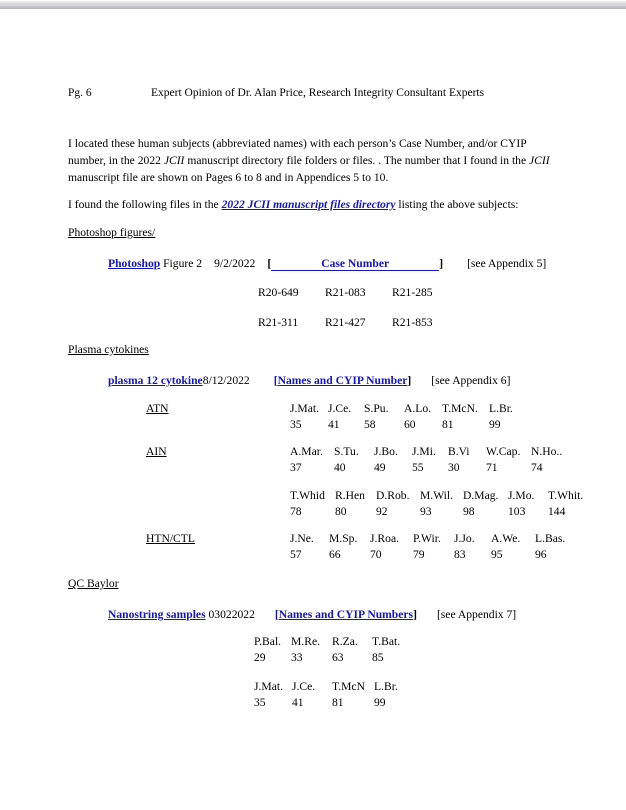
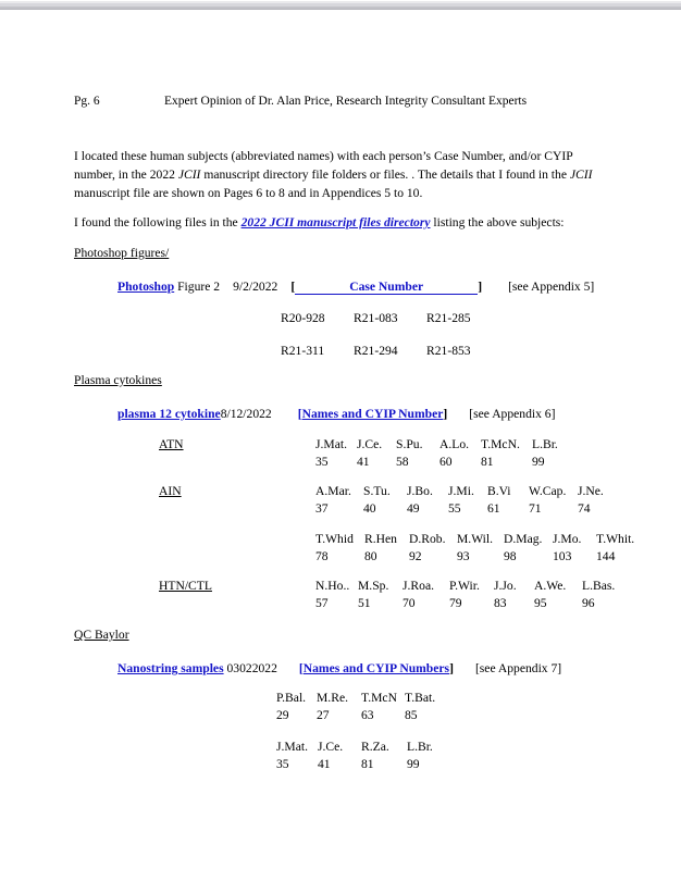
  Pg. 6 Expert Opinion of Dr. Alan Price, Research Integrity Consultant Experts
- I located these human subjects (abbreviated names) with each person’s Case Number, and/or CYIP number, in the 2022 JCII manuscript directory file folders or files. . The number that I found in the JCII manuscript file are shown on Pages 6 to 8 and in Appendices 5 to 10.
+ I located these human subjects (abbreviated names) with each person’s Case Number, and/or CYIP number, in the 2022 JCII manuscript directory file folders or files. . The details that I found in the JCII manuscript file are shown on Pages 6 to 8 and in Appendices 5 to 10.
  I found the following files in the 2022 JCII manuscript files directory listing the above subjects:
  Photoshop figures/
  Photoshop Figure 2 9/2/2022 [ Case Number ] [see Appendix 5]
- R20-649 R21-083 R21-285
+ R20-928 R21-083 R21-285
- R21-311 R21-427 R21-853
+ R21-311 R21-294 R21-853
  Plasma cytokines
  plasma 12 cytokine8/12/2022 [Names and CYIP Number] [see Appendix 6]
  ATN
  J.Mat. J.Ce. S.Pu. A.Lo. T.McN. L.Br.
  35 41 58 60 81 99
  AIN
- A.Mar. S.Tu. J.Bo. J.Mi. B.Vi W.Cap. N.Ho..
+ A.Mar. S.Tu. J.Bo. J.Mi. B.Vi W.Cap. J.Ne.
- 37 40 49 55 30 71 74
+ 37 40 49 55 61 71 74
  T.Whid R.Hen D.Rob. M.Wil. D.Mag. J.Mo. T.Whit.
  78 80 92 93 98 103 144
  HTN/CTL
- J.Ne. M.Sp. J.Roa. P.Wir. J.Jo. A.We. L.Bas.
+ N.Ho.. M.Sp. J.Roa. P.Wir. J.Jo. A.We. L.Bas.
- 57 66 70 79 83 95 96
+ 57 51 70 79 83 95 96
  QC Baylor
  Nanostring samples 03022022 [Names and CYIP Numbers] [see Appendix 7]
- P.Bal. M.Re. R.Za. T.Bat.
+ P.Bal. M.Re. T.McN T.Bat.
- 29 33 63 85
+ 29 27 63 85
- J.Mat. J.Ce. T.McN L.Br.
+ J.Mat. J.Ce. R.Za. L.Br.
  35 41 81 99
